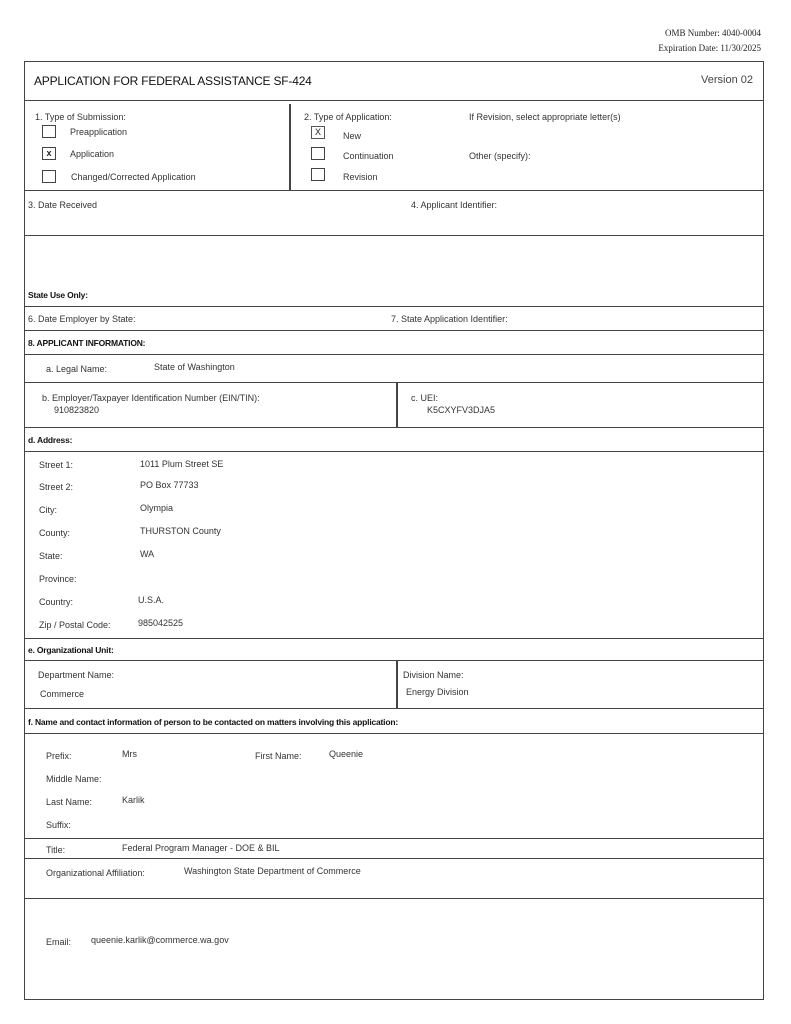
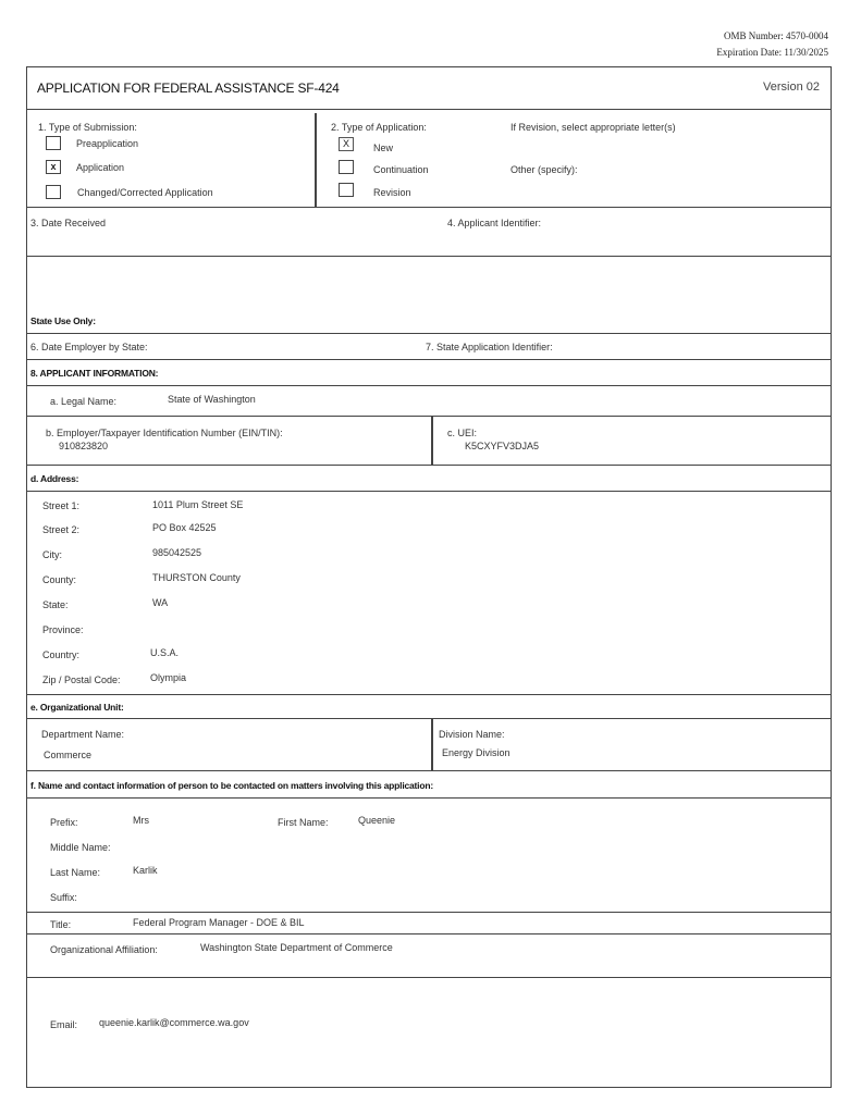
- OMB Number: 4040-0004
+ OMB Number: 4570-0004
  Expiration Date: 11/30/2025
  APPLICATION FOR FEDERAL ASSISTANCE SF-424
  Version 02
  1. Type of Submission:
  Preapplication
  x
  Application
  Changed/Corrected Application
  2. Type of Application:
  X
  New
  Continuation
  Revision
  If Revision, select appropriate letter(s)
  Other (specify):
  3. Date Received
  4. Applicant Identifier:
  State Use Only:
  6. Date Employer by State:
  7. State Application Identifier:
  8. APPLICANT INFORMATION:
  a. Legal Name:
  State of Washington
  b. Employer/Taxpayer Identification Number (EIN/TIN):
  910823820
  c. UEI:
  K5CXYFV3DJA5
  d. Address:
  Street 1:
  1011 Plum Street SE
  Street 2:
- PO Box 77733
+ PO Box 42525
  City:
- Olympia
+ 985042525
  County:
  THURSTON County
  State:
  WA
  Province:
  Country:
  U.S.A.
  Zip / Postal Code:
- 985042525
+ Olympia
  e. Organizational Unit:
  Department Name:
  Commerce
  Division Name:
  Energy Division
  f. Name and contact information of person to be contacted on matters involving this application:
  Prefix:
  Mrs
  First Name:
  Queenie
  Middle Name:
  Last Name:
  Karlik
  Suffix:
  Title:
  Federal Program Manager - DOE & BIL
  Organizational Affiliation:
  Washington State Department of Commerce
  Email:
  queenie.karlik@commerce.wa.gov
